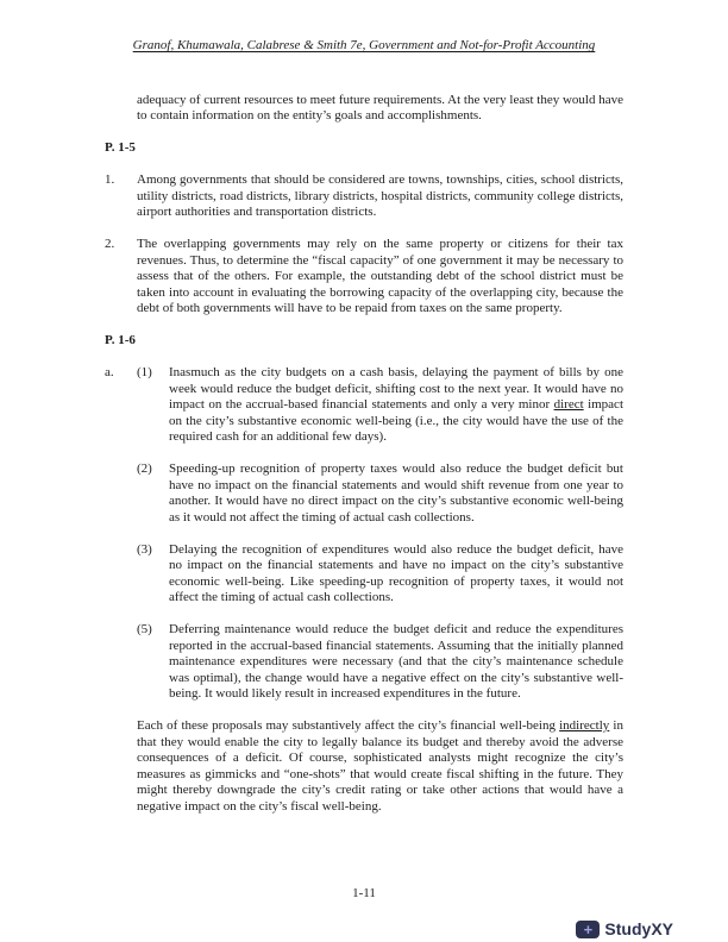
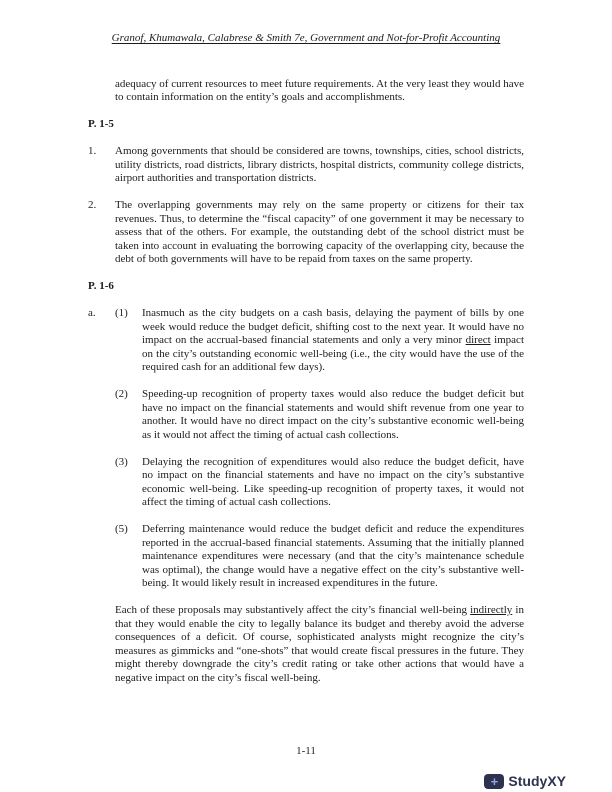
  Granof, Khumawala, Calabrese & Smith 7e, Government and Not-for-Profit Accounting
  adequacy of current resources to meet future requirements. At the very least they would have to contain information on the entity’s goals and accomplishments.
  P. 1-5
  1.
  Among governments that should be considered are towns, townships, cities, school districts, utility districts, road districts, library districts, hospital districts, community college districts, airport authorities and transportation districts.
  2.
  The overlapping governments may rely on the same property or citizens for their tax revenues. Thus, to determine the “fiscal capacity” of one government it may be necessary to assess that of the others. For example, the outstanding debt of the school district must be taken into account in evaluating the borrowing capacity of the overlapping city, because the debt of both governments will have to be repaid from taxes on the same property.
  P. 1-6
  a.
  (1)
- Inasmuch as the city budgets on a cash basis, delaying the payment of bills by one week would reduce the budget deficit, shifting cost to the next year. It would have no impact on the accrual-based financial statements and only a very minor direct impact on the city’s substantive economic well-being (i.e., the city would have the use of the required cash for an additional few days).
+ Inasmuch as the city budgets on a cash basis, delaying the payment of bills by one week would reduce the budget deficit, shifting cost to the next year. It would have no impact on the accrual-based financial statements and only a very minor direct impact on the city’s outstanding economic well-being (i.e., the city would have the use of the required cash for an additional few days).
  (2)
  Speeding-up recognition of property taxes would also reduce the budget deficit but have no impact on the financial statements and would shift revenue from one year to another. It would have no direct impact on the city’s substantive economic well-being as it would not affect the timing of actual cash collections.
  (3)
  Delaying the recognition of expenditures would also reduce the budget deficit, have no impact on the financial statements and have no impact on the city’s substantive economic well-being. Like speeding-up recognition of property taxes, it would not affect the timing of actual cash collections.
  (5)
  Deferring maintenance would reduce the budget deficit and reduce the expenditures reported in the accrual-based financial statements. Assuming that the initially planned maintenance expenditures were necessary (and that the city’s maintenance schedule was optimal), the change would have a negative effect on the city’s substantive well-being. It would likely result in increased expenditures in the future.
- Each of these proposals may substantively affect the city’s financial well-being indirectly in that they would enable the city to legally balance its budget and thereby avoid the adverse consequences of a deficit. Of course, sophisticated analysts might recognize the city’s measures as gimmicks and “one-shots” that would create fiscal shifting in the future. They might thereby downgrade the city’s credit rating or take other actions that would have a negative impact on the city’s fiscal well-being.
+ Each of these proposals may substantively affect the city’s financial well-being indirectly in that they would enable the city to legally balance its budget and thereby avoid the adverse consequences of a deficit. Of course, sophisticated analysts might recognize the city’s measures as gimmicks and “one-shots” that would create fiscal pressures in the future. They might thereby downgrade the city’s credit rating or take other actions that would have a negative impact on the city’s fiscal well-being.
  1-11
  +
  StudyXY
